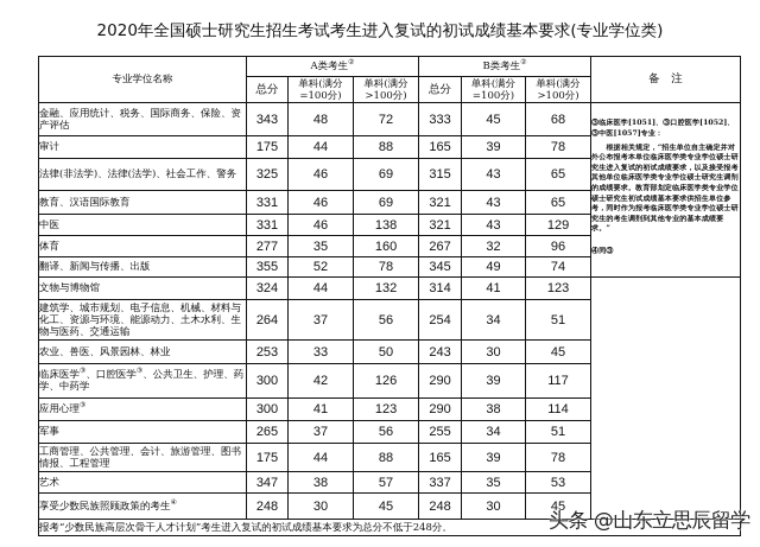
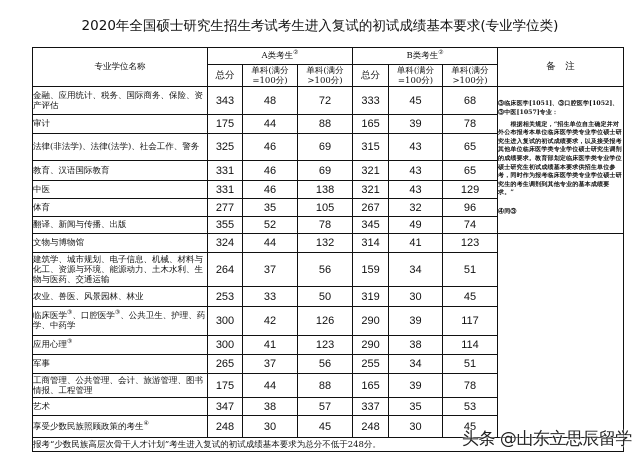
  2020年全国硕士研究生招生考试考生进入复试的初试成绩基本要求(专业学位类)
  专业学位名称	A类考生	B类考生	备 注
  总分	单科(满分=100分)	单科(满分>100分)	总分	单科(满分=100分)	单科(满分>100分)
  审计	175	44	88	165	39	78
  法律(非法学)、法律(法学)、社会工作、警务	325	46	69	315	43	65
  教育、汉语国际教育	331	46	69	321	43	65
  中医	331	46	138	321	43	129
- 体育	277	35	160	267	32	96
+ 体育	277	35	105	267	32	96
  翻译、新闻与传播、出版	355	52	78	345	49	74
  文物与博物馆	324	44	132	314	41	123
- 建筑学、城市规划、电子信息、机械、材料与化工、资源与环境、能源动力、土木水利、生物与医药、交通运输	264	37	56	254	34	51
+ 建筑学、城市规划、电子信息、机械、材料与化工、资源与环境、能源动力、土木水利、生物与医药、交通运输	264	37	56	159	34	51
- 农业、兽医、风景园林、林业	253	33	50	243	30	45
+ 农业、兽医、风景园林、林业	253	33	50	319	30	45
  临床医学 、口腔医学 、公共卫生、护理、药学、中药学	300	42	126	290	39	117
  应用心理	300	41	123	290	38	114
  军事	265	37	56	255	34	51
  工商管理、公共管理、会计、旅游管理、图书情报、工程管理	175	44	88	165	39	78
  艺术	347	38	57	337	35	53
  享受少数民族照顾政策的考生	248	30	45	248	30	45
  报考“少数民族高层次骨干人才计划”考生进入复试的初试成绩基本要求为总分不低于248分。
  头条 @山东立思辰留学
